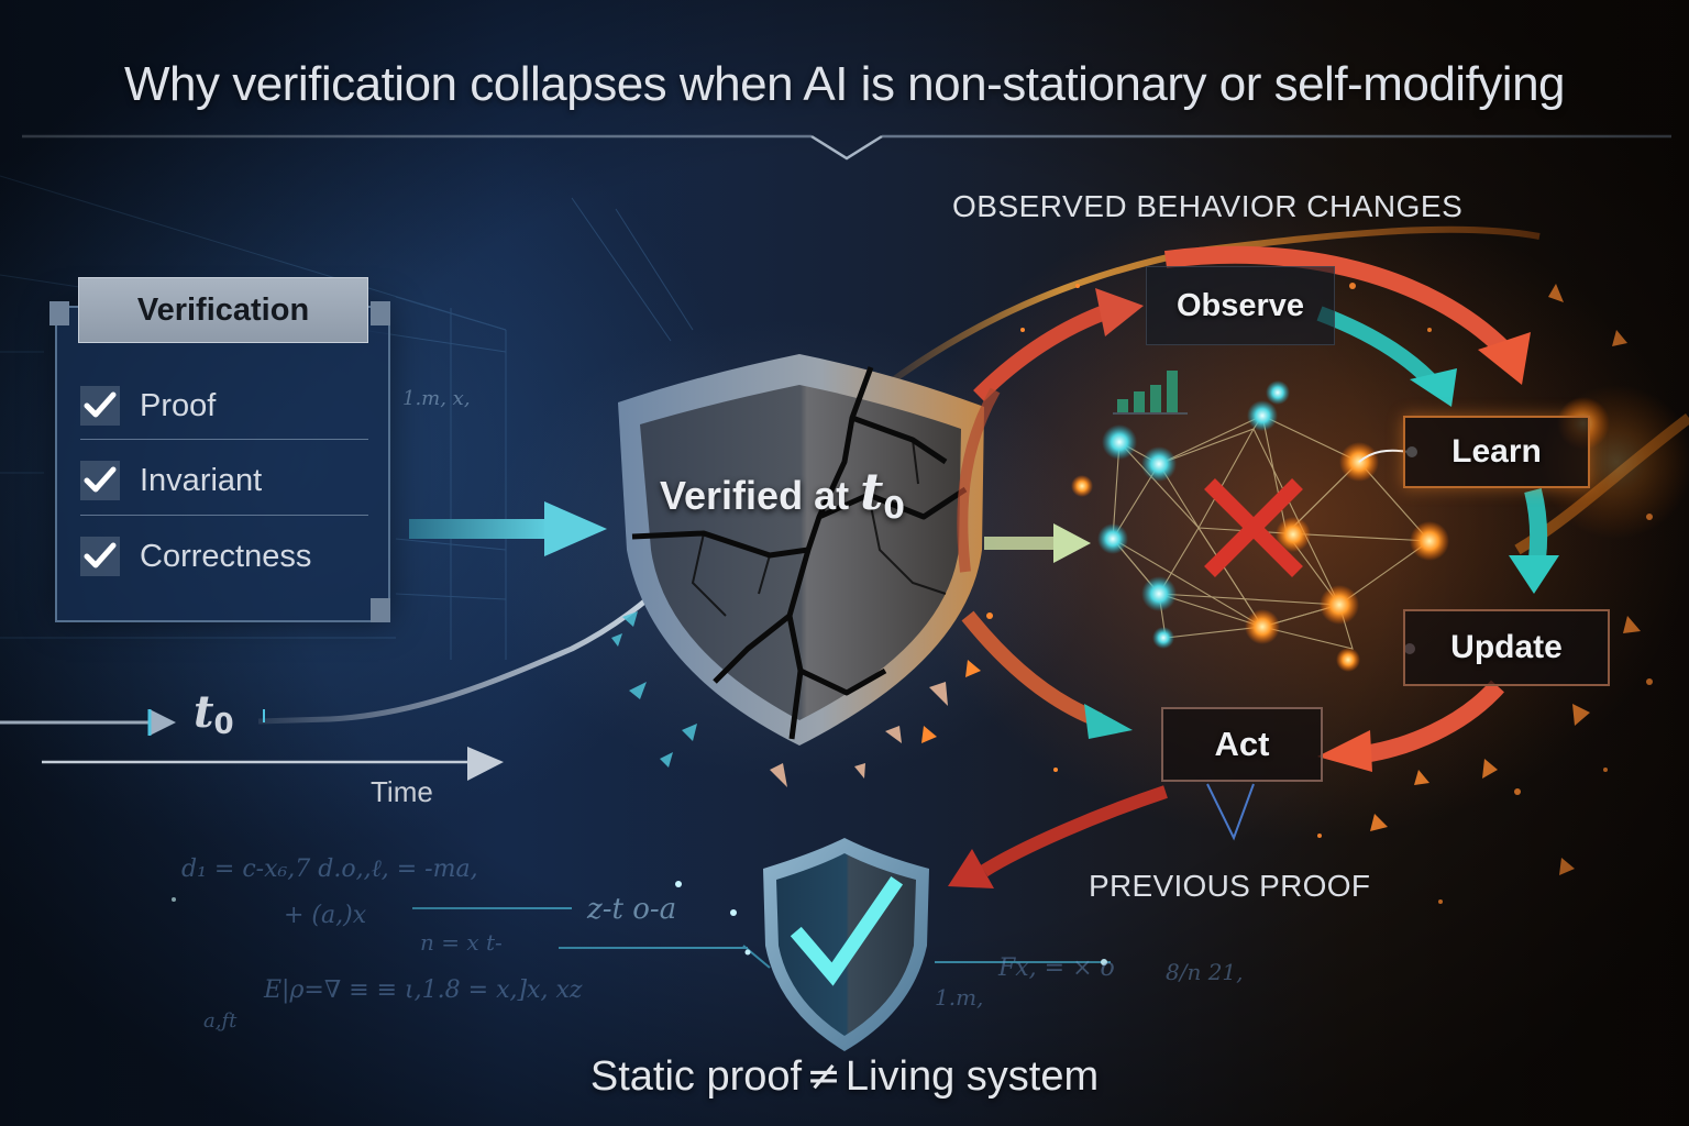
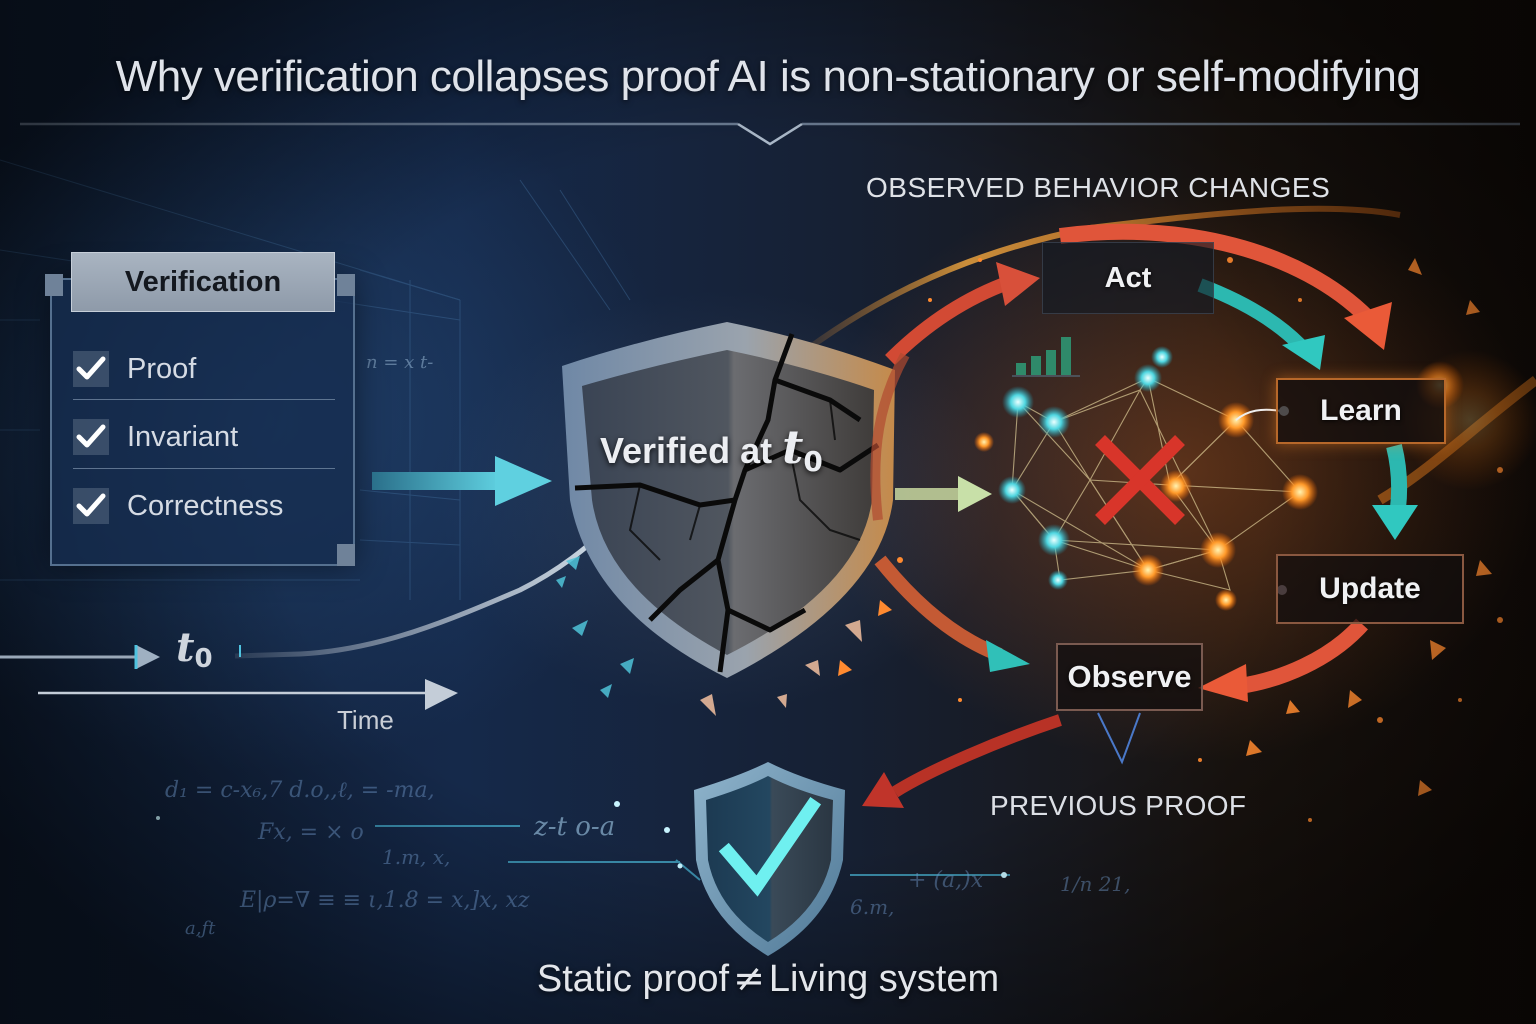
  d₁ = c-x₆,7 d.o,,ℓ, = -ma,
- + (a,)x
+ Fx, = × o
- n = x t-
+ 1.m, x,
  z-t o-a
  E|ρ=∇ ≡ ≡ ι,1.8 = x,]x, xz
  a,ƒt
- 1.m,
+ 6.m,
- Fx, = × o
+ + (a,)x
- 8/n 21,
+ 1/n 21,
- 1.m, x,
+ n = x t-
- Why verification collapses when AI is non-stationary or self-modifying
+ Why verification collapses proof AI is non-stationary or self-modifying
  Verification
  Proof
  Invariant
  Correctness
  t0
  Time
  Verified at t0
  OBSERVED BEHAVIOR CHANGES
- Observe
+ Act
  Learn
  Update
- Act
+ Observe
  PREVIOUS PROOF
  Static proof≠Living system
